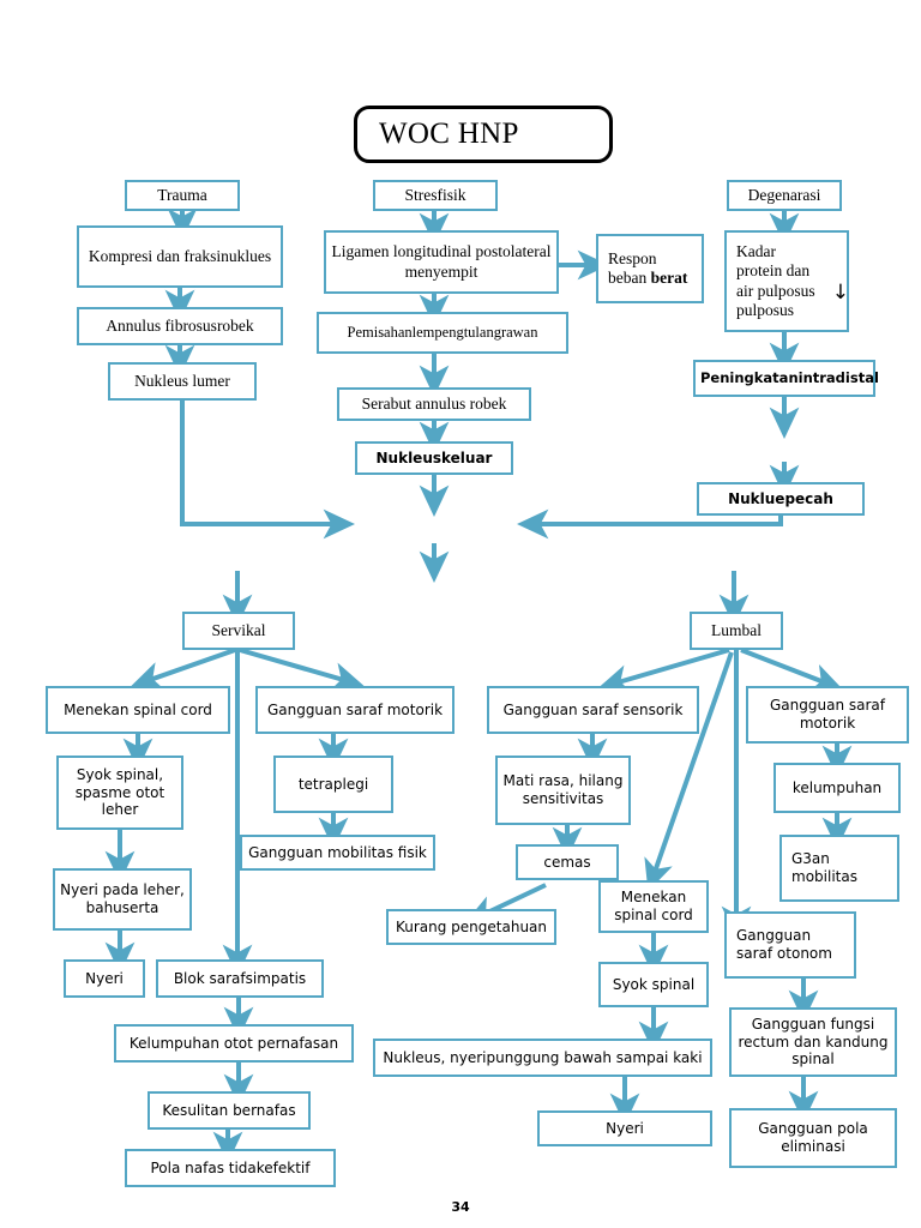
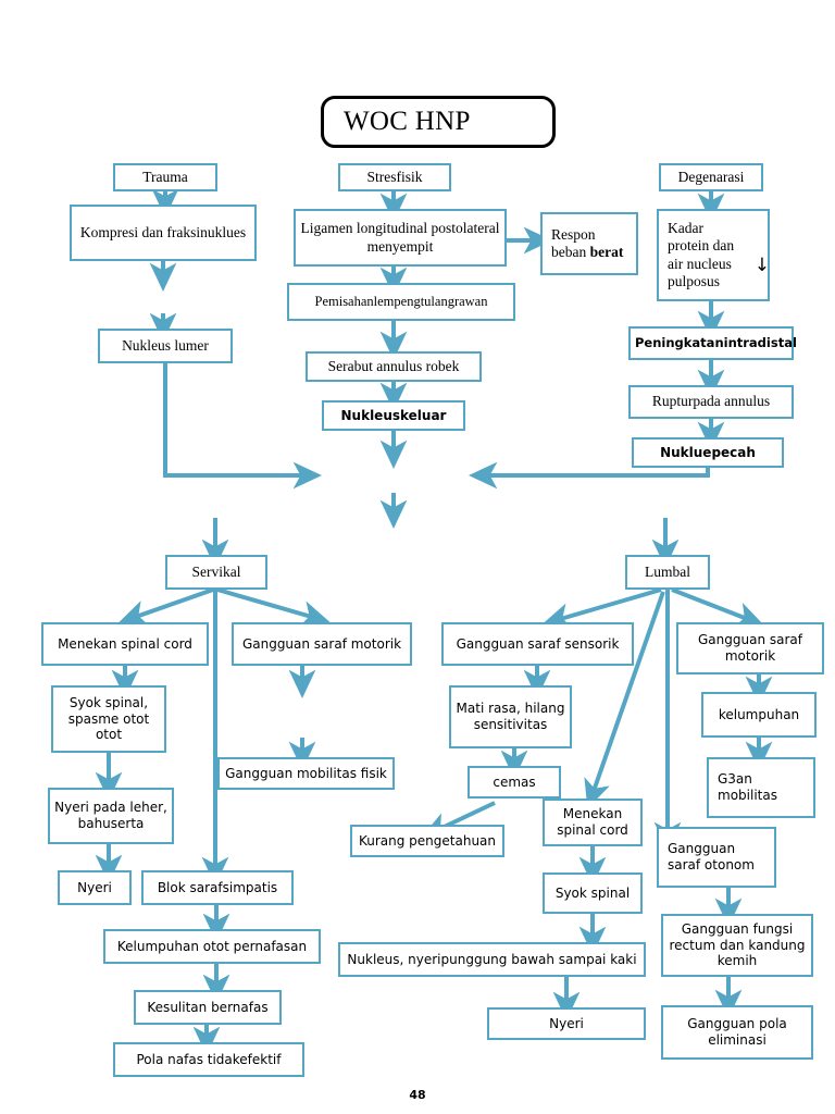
  WOC HNP
  Trauma
  Kompresi dan fraksinuklues
- Annulus fibrosusrobek
  Nukleus lumer
  Stresfisik
  Ligamen longitudinal postolateral menyempit
  Pemisahanlempengtulangrawan
  Serabut annulus robek
  Nukleuskeluar
  Respon beban berat
  Degenarasi
- Kadar protein dan air pulposus pulposus
+ Kadar protein dan air nucleus pulposus
  ↓
  Peningkatanintradistal
+ Rupturpada annulus
  Nukluepecah
  Servikal
  Menekan spinal cord
- Syok spinal, spasme otot leher
+ Syok spinal, spasme otot otot
  Nyeri pada leher, bahuserta
  Nyeri
  Blok sarafsimpatis
  Kelumpuhan otot pernafasan
  Kesulitan bernafas
  Pola nafas tidakefektif
  Gangguan saraf motorik
- tetraplegi
  Gangguan mobilitas fisik
  Lumbal
  Gangguan saraf sensorik
  Mati rasa, hilang sensitivitas
  cemas
  Kurang pengetahuan
  Menekan spinal cord
  Syok spinal
  Nukleus, nyeripunggung bawah sampai kaki
  Nyeri
  Gangguan saraf otonom
- Gangguan fungsi rectum dan kandung spinal
+ Gangguan fungsi rectum dan kandung kemih
  Gangguan pola eliminasi
  Gangguan saraf motorik
  kelumpuhan
  G3an mobilitas
- 34
+ 48
